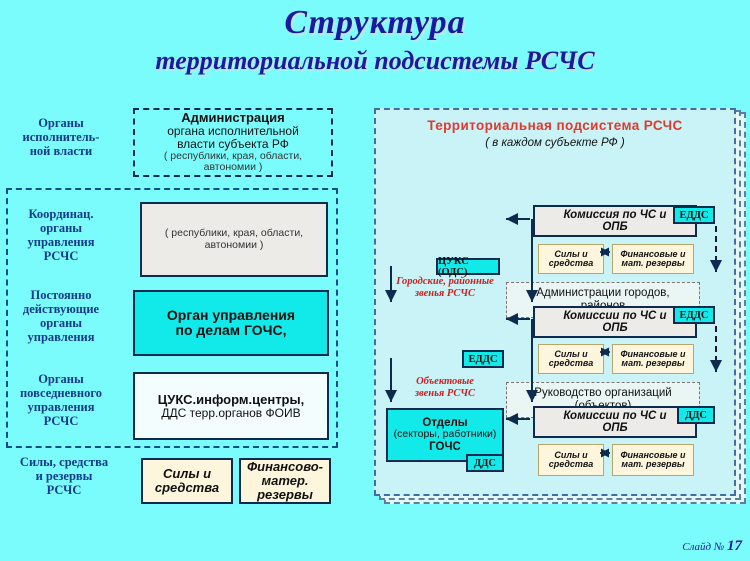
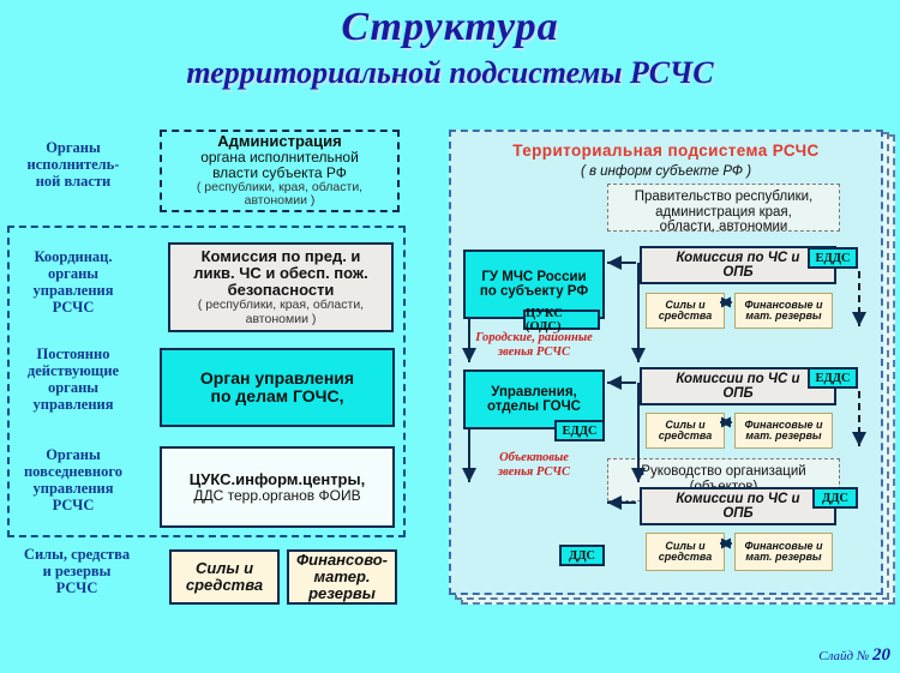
  Структура
  территориальной подсистемы РСЧС
  Органы
  исполнитель-
  ной власти
  Координац.
  органы
  управления
  РСЧС
  Постоянно
  действующие
  органы
  управления
  Органы
  повседневного
  управления
  РСЧС
  Силы, средства
  и резервы
  РСЧС
  Администрация
  органа исполнительной
  власти субъекта РФ
  ( республики, края, области,
  автономии )
+ Комиссия по пред. и
+ ликв. ЧС и обесп. пож.
+ безопасности
  ( республики, края, области,
  автономии )
  Орган управления
  по делам ГОЧС,
  ЦУКС.информ.центры,
  ДДС терр.органов ФОИВ
  Силы и
  средства
  Финансово-
  матер.
  резервы
  Территориальная подсистема РСЧС
- ( в каждом субъекте РФ )
+ ( в информ субъекте РФ )
+ Правительство республики,
+ администрация края,
+ области, автономии
+ ГУ МЧС России
+ по субъекту РФ
  ЦУКС (ОДС)
  Комиссия по ЧС и
  ОПБ
  ЕДДС
  Силы и
  средства
  Финансовые и
  мат. резервы
- Администрации городов,
  Городские, районные
  звенья РСЧС
+ Управления,
+ отделы ГОЧС
  ЕДДС
  Комиссии по ЧС и
  ОПБ
  ЕДДС
  Силы и
  средства
  Финансовые и
  мат. резервы
  Руководство организаций
  Объектовые
  звенья РСЧС
- Отделы
- (секторы, работники)
- ГОЧС
  ДДС
  Комиссии по ЧС и
  ОПБ
  ДДС
  Силы и
  средства
  Финансовые и
  мат. резервы
- Слайд № 17
+ Слайд № 20
